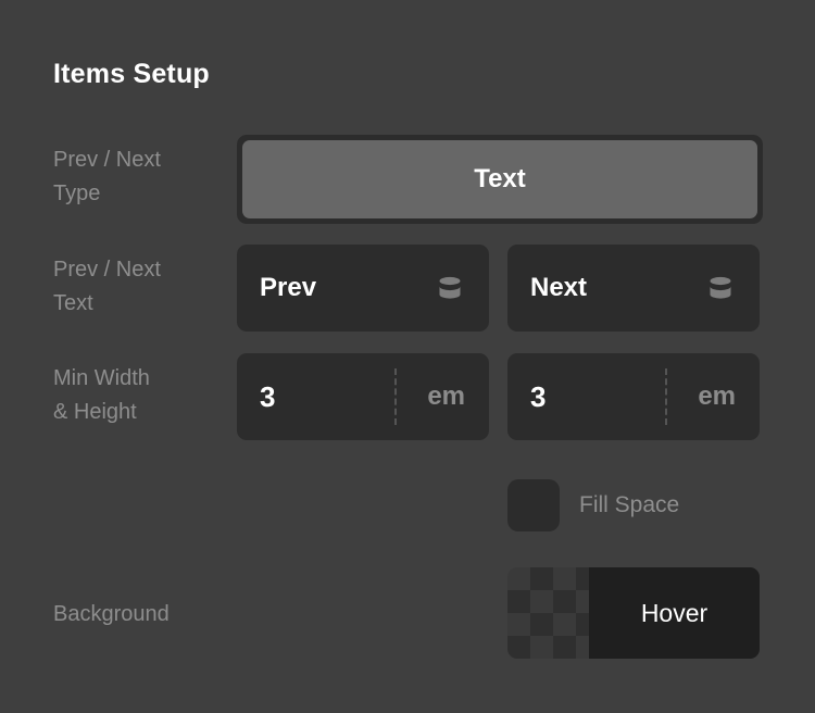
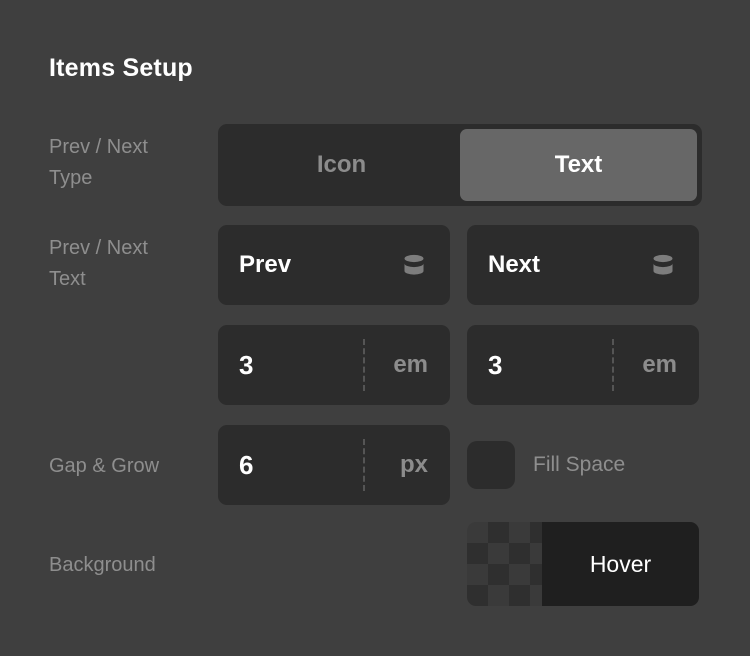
  Items Setup
  Prev / Next
  Type
+ Icon
  Text
  Prev / Next
  Text
  Prev
  Next
- Min Width
- & Height
  3
  em
  3
  em
+ Gap & Grow
+ 6
+ px
  Fill Space
  Background
  Hover
